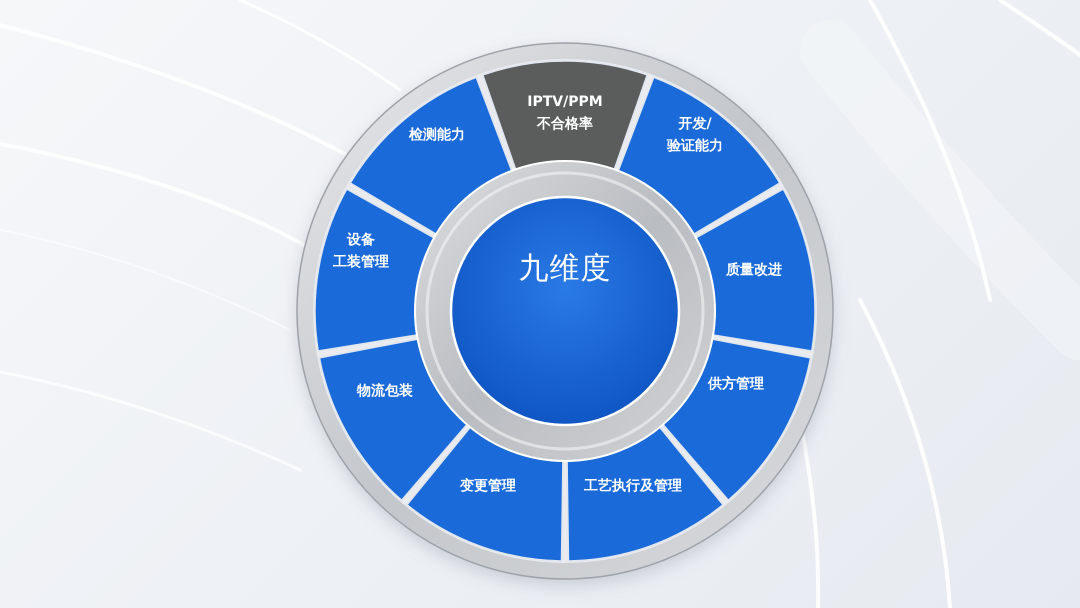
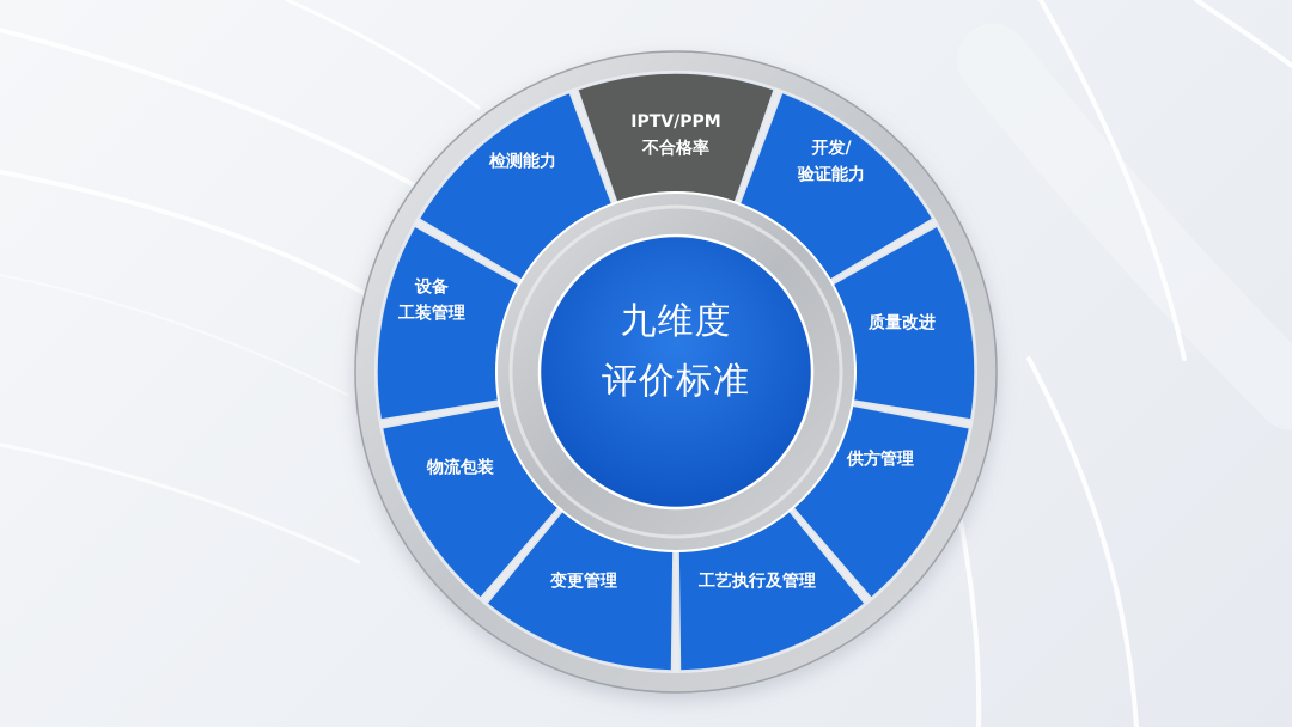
  九维度
+ 评价标准
  IPTV/PPM
  不合格率
  开发/
  验证能力
  质量改进
  供方管理
  工艺执行及管理
  变更管理
  物流包装
  设备
  工装管理
  检测能力
